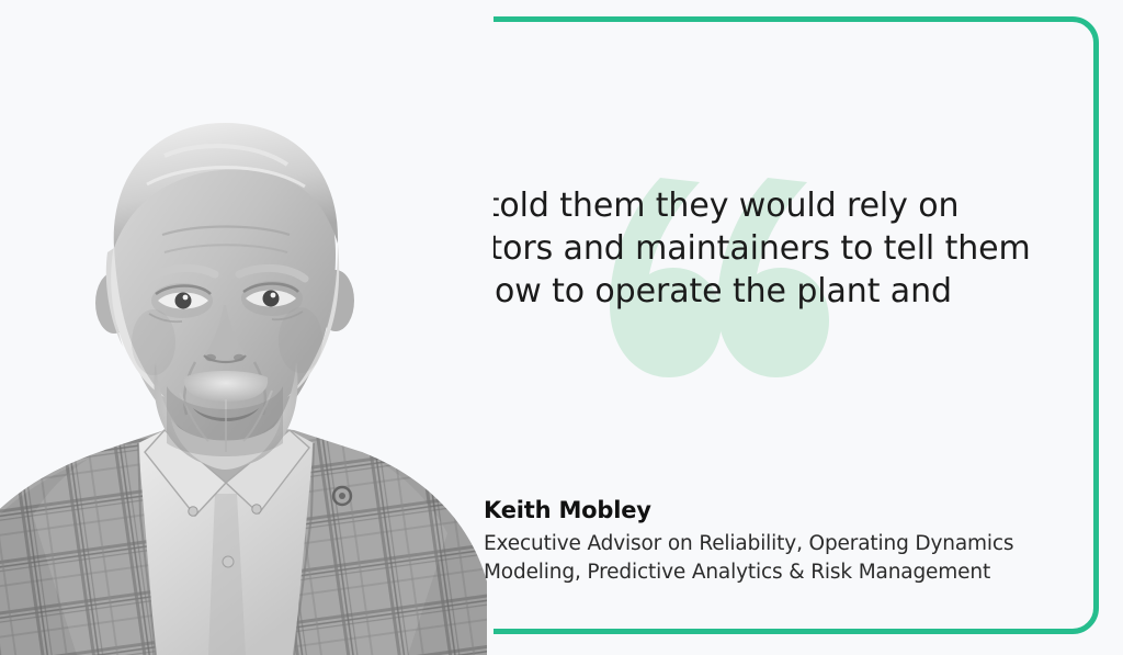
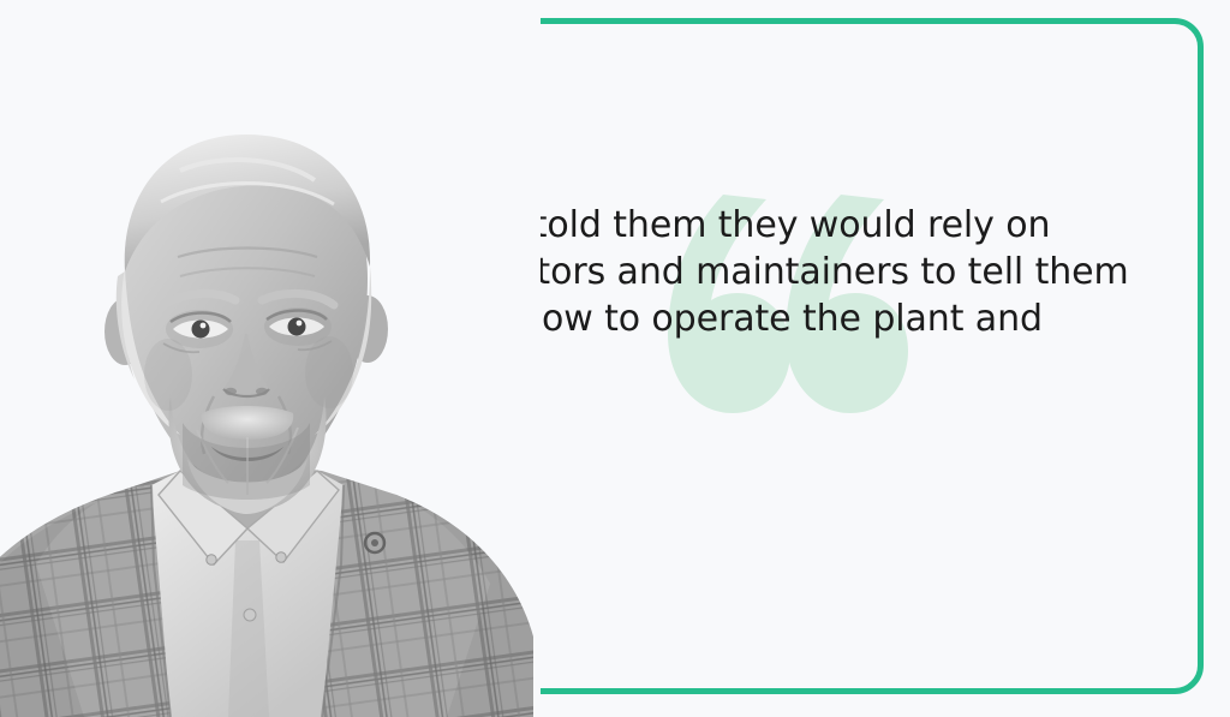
  old them they would rely on
  tors and maintainers to tell them
  ow to operate the plant and
- Keith Mobley
- Executive Advisor on Reliability, Operating Dynamics
- Modeling, Predictive Analytics & Risk Management
